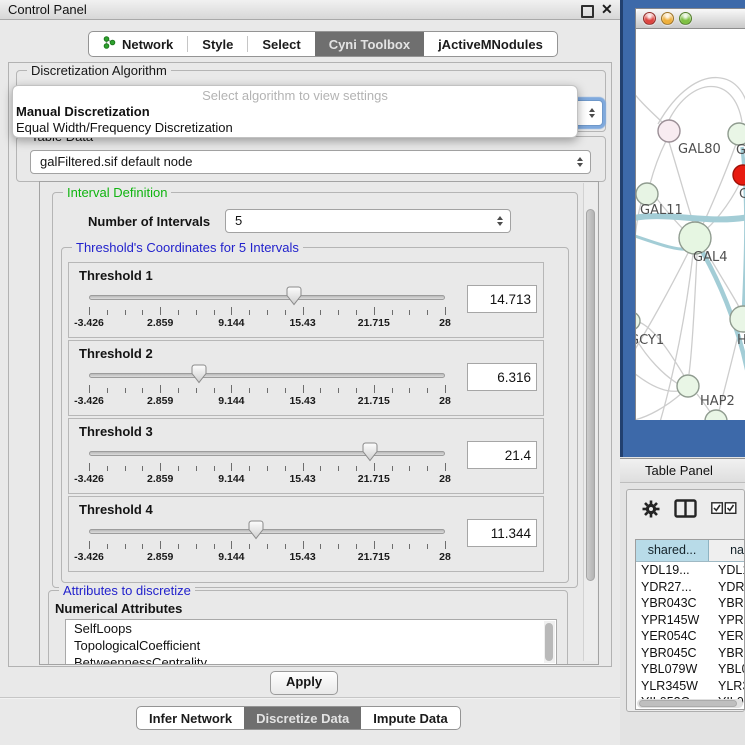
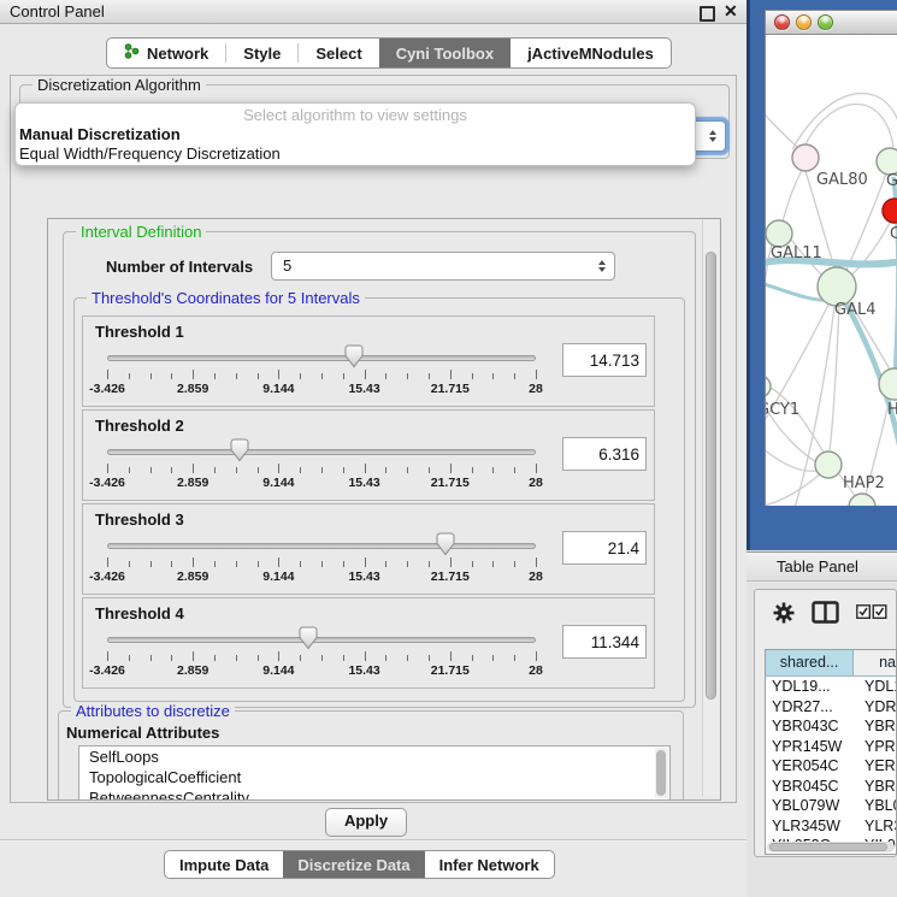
  Control Panel
  ✕
  Network
  Style
  Select
  Cyni Toolbox
  jActiveMNodules
  Discretization Algorithm
- galFiltered.sif default node
  Interval Definition
  Number of Intervals
  5
  Threshold's Coordinates for 5 Intervals
  Threshold 1
  -3.426
  2.859
  9.144
  15.43
  21.715
  28
  14.713
  Threshold 2
  -3.426
  2.859
  9.144
  15.43
  21.715
  28
  6.316
  Threshold 3
  -3.426
  2.859
  9.144
  15.43
  21.715
  28
  21.4
  Threshold 4
  -3.426
  2.859
  9.144
  15.43
  21.715
  28
  11.344
  Attributes to discretize
  Numerical Attributes
  SelfLoops
  TopologicalCoefficient
  BetweennessCentrality
  Select algorithm to view settings
  Manual Discretization
  Equal Width/Frequency Discretization
  Apply
- Infer Network
+ Impute Data
  Discretize Data
- Impute Data
+ Infer Network
  GAL80
  C
  GAL11
  GAL4
  CY1
  H
  HAP2
  Table Panel
  shared...
  na
  YDL19...
  YDL
  YDR27...
  YDR
  YBR043C
  YBR
  YPR145W
  YPR
  YER054C
  YER
  YBR045C
  YBR
  YBL079W
  YBL
  YLR345W
  YLR
